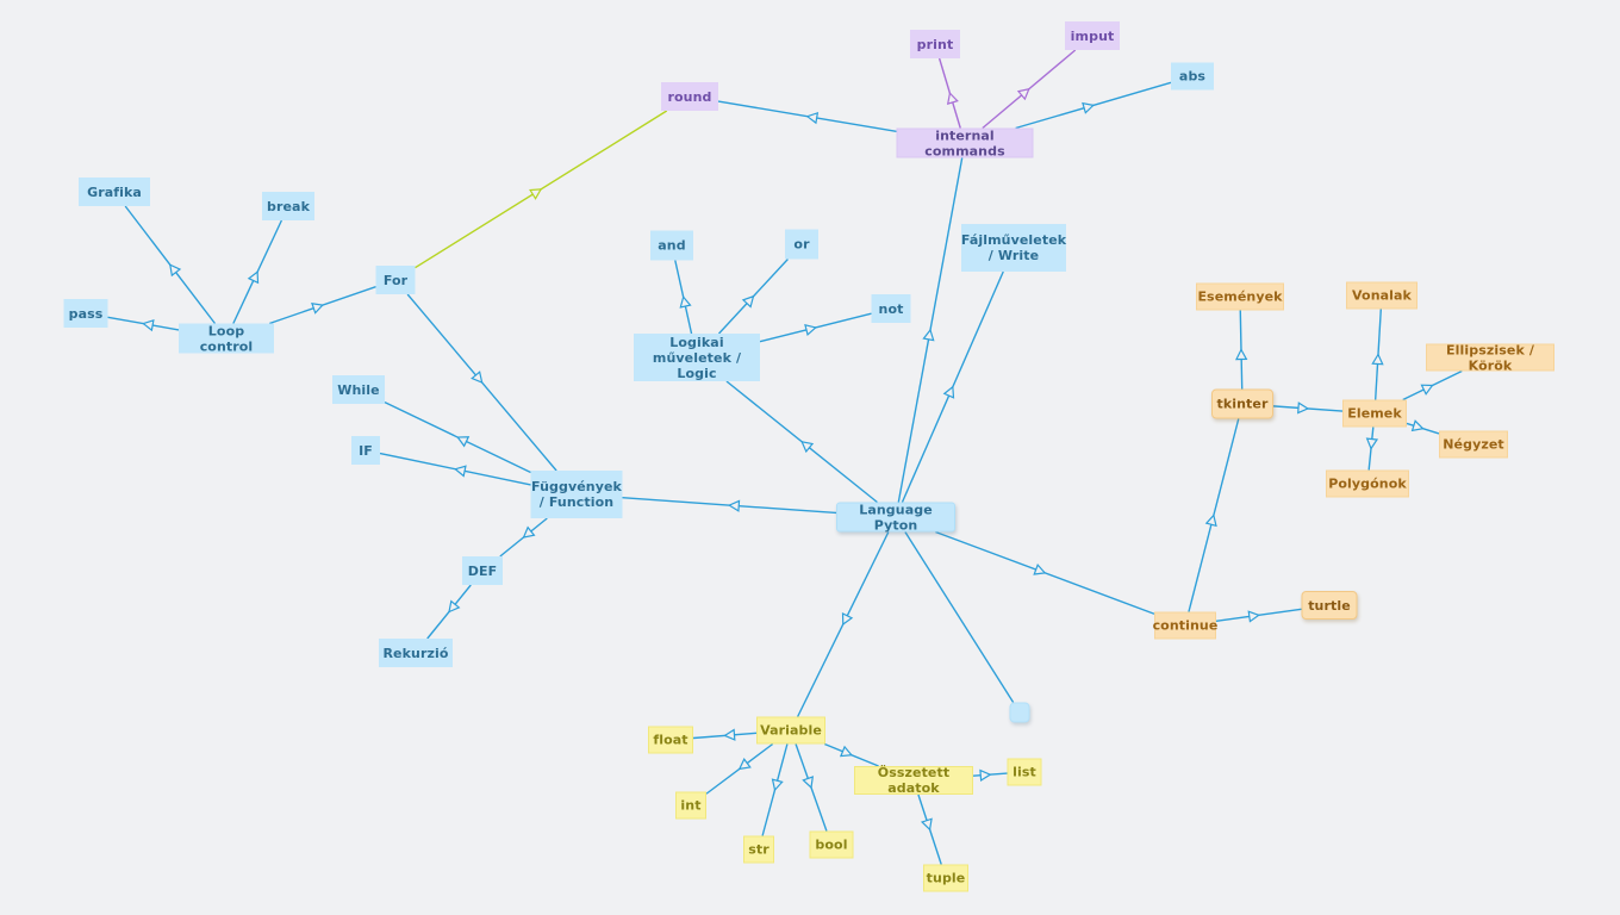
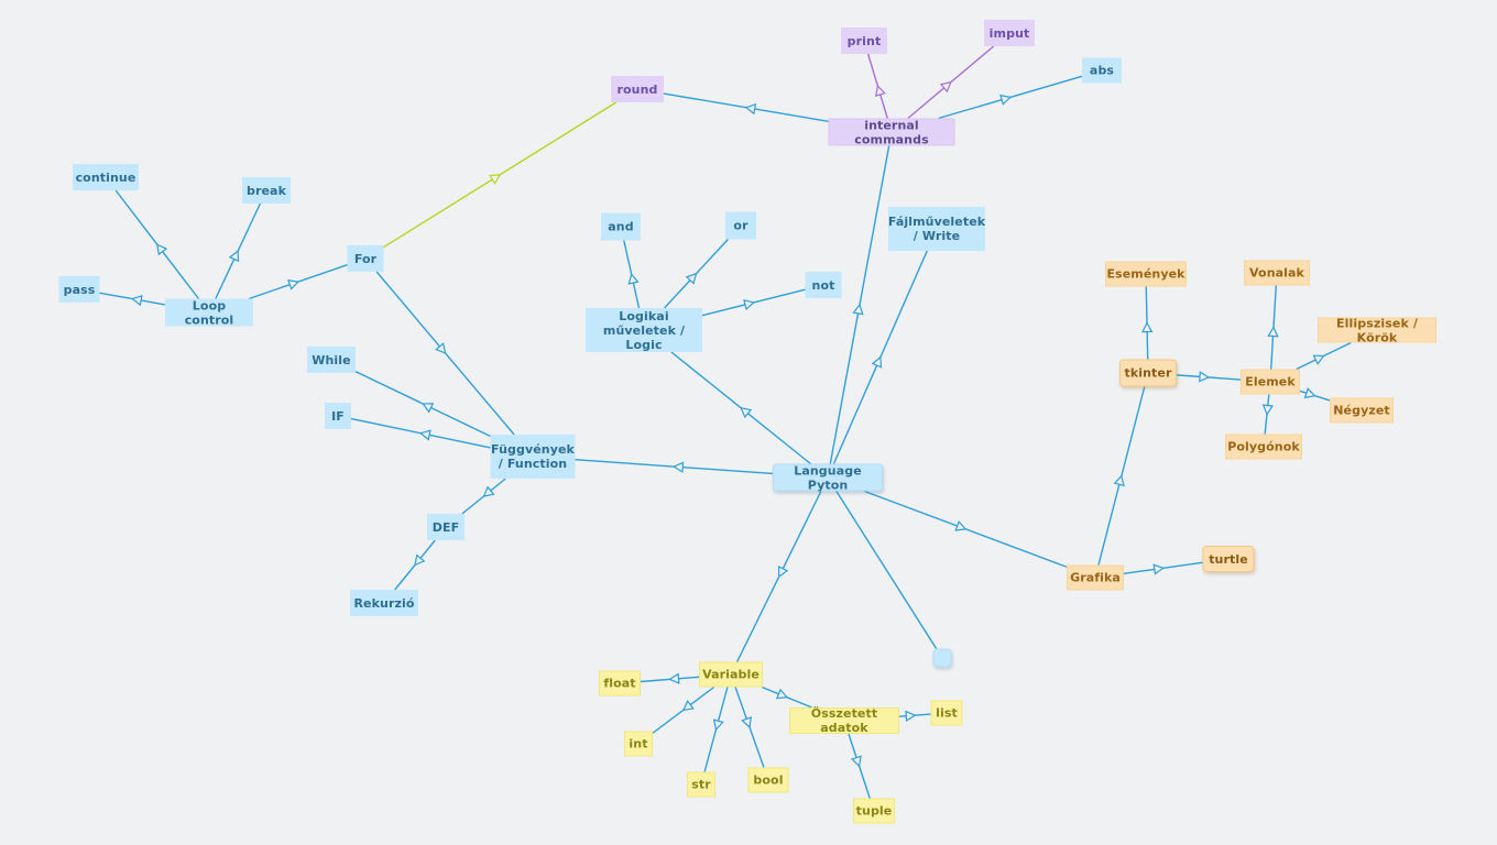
  print
  imput
  abs
  round
  internal commands
- Grafika
+ continue
  break
  Fájlműveletek
  / Write
  and
  or
  Események
  Vonalak
  For
  not
  pass
  Loop control
  Logikai
  műveletek / Logic
  Ellipszisek / Körök
  While
  tkinter
  Elemek
  Négyzet
  IF
  Polygónok
  Függvények
  / Function
  Language Pyton
  DEF
  turtle
- continue
+ Grafika
  Rekurzió
  Variable
  float
  Összetett adatok
  list
  int
  bool
  str
  tuple
